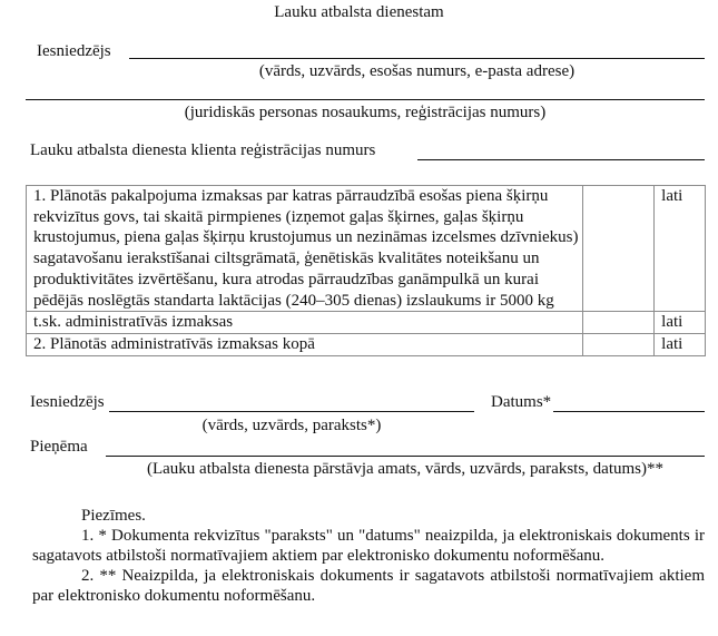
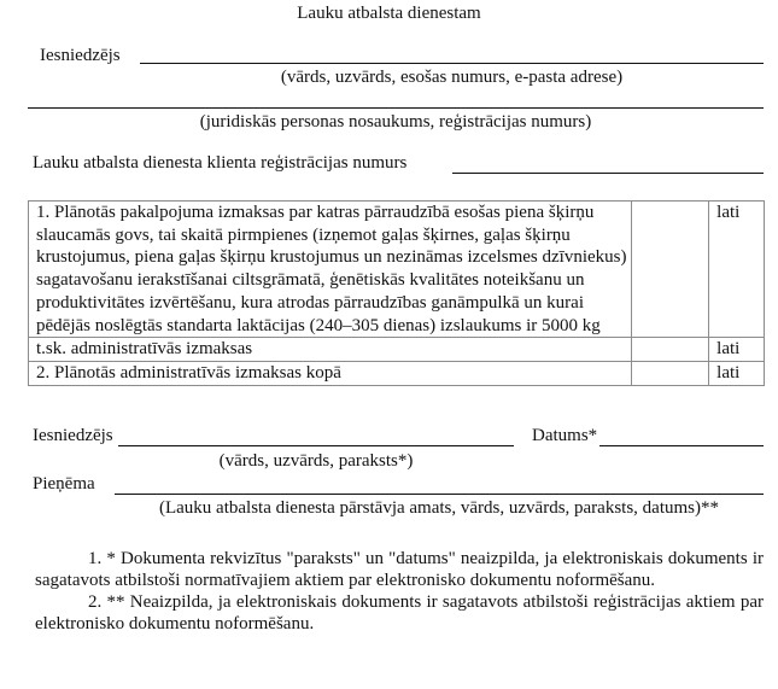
  Lauku atbalsta dienestam
  Iesniedzējs
  (vārds, uzvārds, esošas numurs, e-pasta adrese)
  (juridiskās personas nosaukums, reģistrācijas numurs)
  Lauku atbalsta dienesta klienta reģistrācijas numurs
- 1. Plānotās pakalpojuma izmaksas par katras pārraudzībā esošas piena šķirņu rekvizītus govs, tai skaitā pirmpienes (izņemot gaļas šķirnes, gaļas šķirņu krustojumus, piena gaļas šķirņu krustojumus un nezināmas izcelsmes dzīvniekus) sagatavošanu ierakstīšanai ciltsgrāmatā, ģenētiskās kvalitātes noteikšanu un produktivitātes izvērtēšanu, kura atrodas pārraudzības ganāmpulkā un kurai pēdējās noslēgtās standarta laktācijas (240–305 dienas) izslaukums ir 5000 kg		lati
+ 1. Plānotās pakalpojuma izmaksas par katras pārraudzībā esošas piena šķirņu slaucamās govs, tai skaitā pirmpienes (izņemot gaļas šķirnes, gaļas šķirņu krustojumus, piena gaļas šķirņu krustojumus un nezināmas izcelsmes dzīvniekus) sagatavošanu ierakstīšanai ciltsgrāmatā, ģenētiskās kvalitātes noteikšanu un produktivitātes izvērtēšanu, kura atrodas pārraudzības ganāmpulkā un kurai pēdējās noslēgtās standarta laktācijas (240–305 dienas) izslaukums ir 5000 kg		lati
  t.sk. administratīvās izmaksas		lati
  2. Plānotās administratīvās izmaksas kopā		lati
  Iesniedzējs
  (vārds, uzvārds, paraksts*)
  Datums*
  Pieņēma
  (Lauku atbalsta dienesta pārstāvja amats, vārds, uzvārds, paraksts, datums)**
- Piezīmes.
  1. * Dokumenta rekvizītus "paraksts" un "datums" neaizpilda, ja elektroniskais dokuments ir sagatavots atbilstoši normatīvajiem aktiem par elektronisko dokumentu noformēšanu.
- 2. ** Neaizpilda, ja elektroniskais dokuments ir sagatavots atbilstoši normatīvajiem aktiem par elektronisko dokumentu noformēšanu.
+ 2. ** Neaizpilda, ja elektroniskais dokuments ir sagatavots atbilstoši reģistrācijas aktiem par elektronisko dokumentu noformēšanu.
